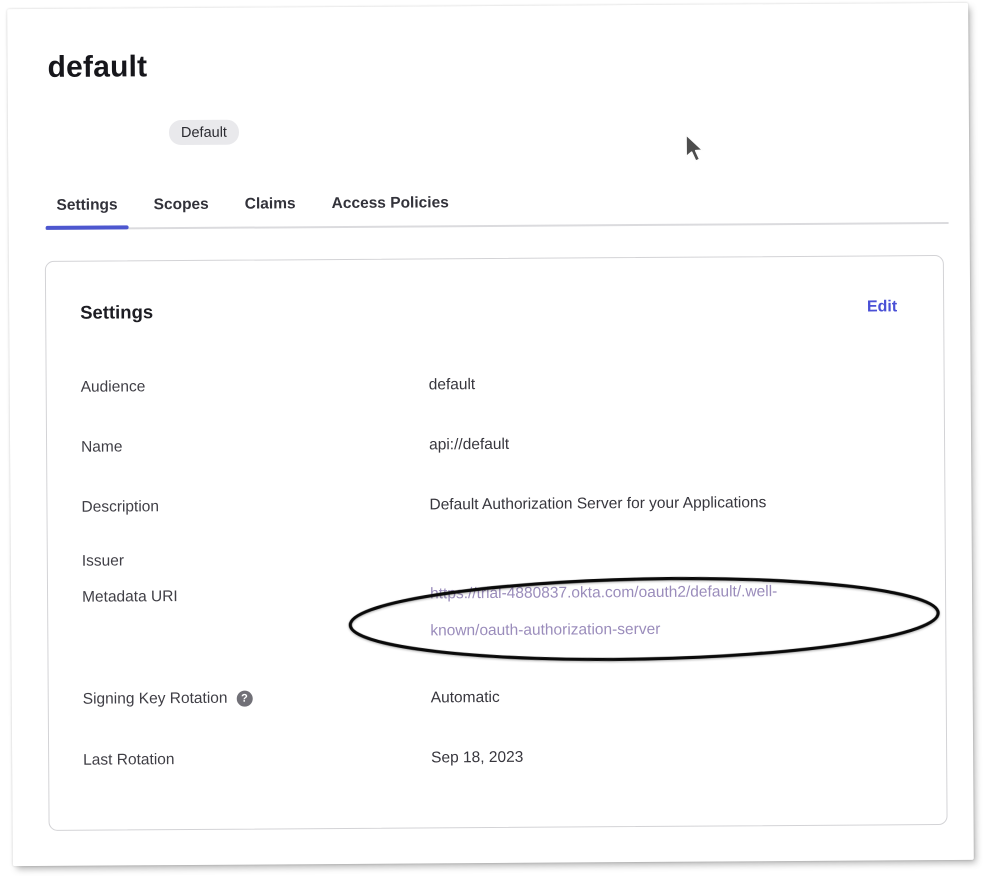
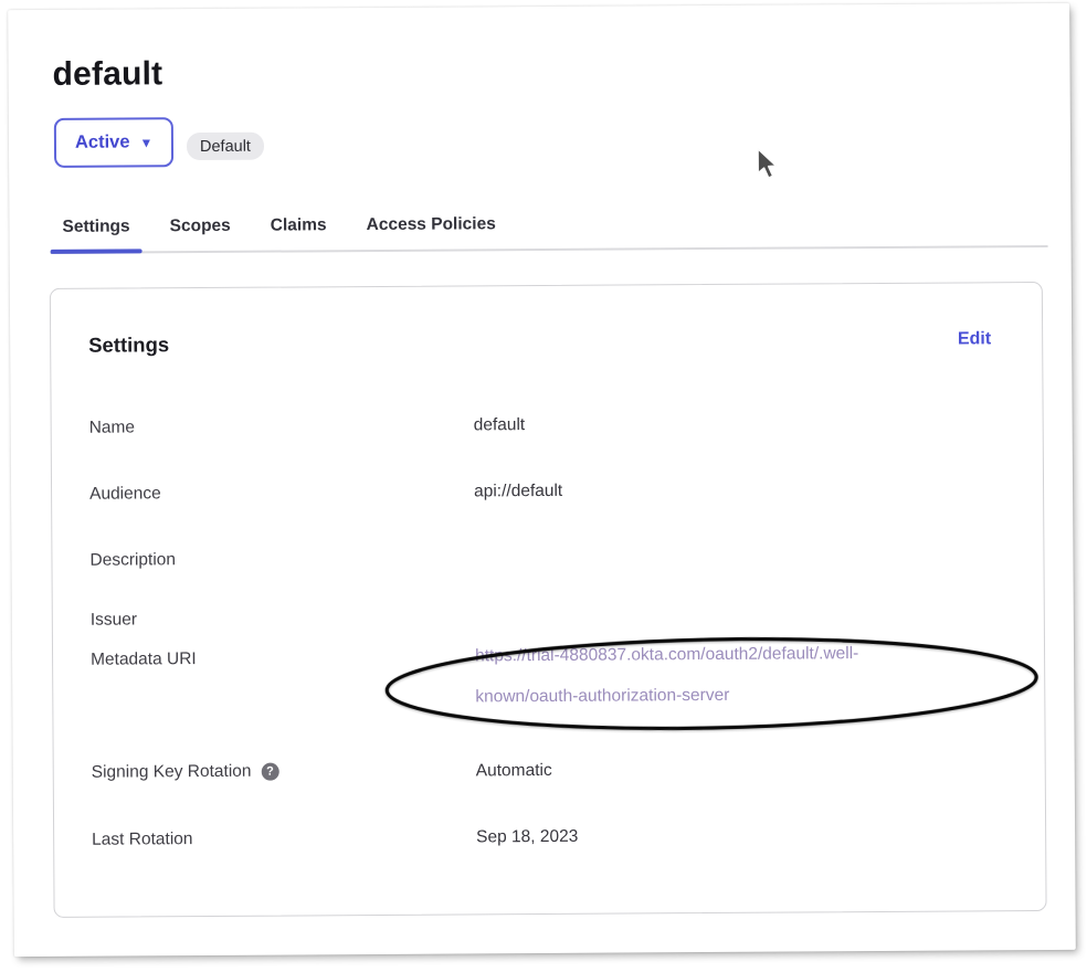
  default
+ Active
+ ▼
  Default
  Settings
  Scopes
  Claims
  Access Policies
  Settings
  Edit
- Audience
+ Name
  default
- Name
+ Audience
  api://default
  Description
- Default Authorization Server for your Applications
  Issuer
  Metadata URI
  s://trial-4880837.okta.com/oauth2/default/.well-
  known/oauth-authorization-server
  Signing Key Rotation
  ?
  Automatic
  Last Rotation
  Sep 18, 2023
